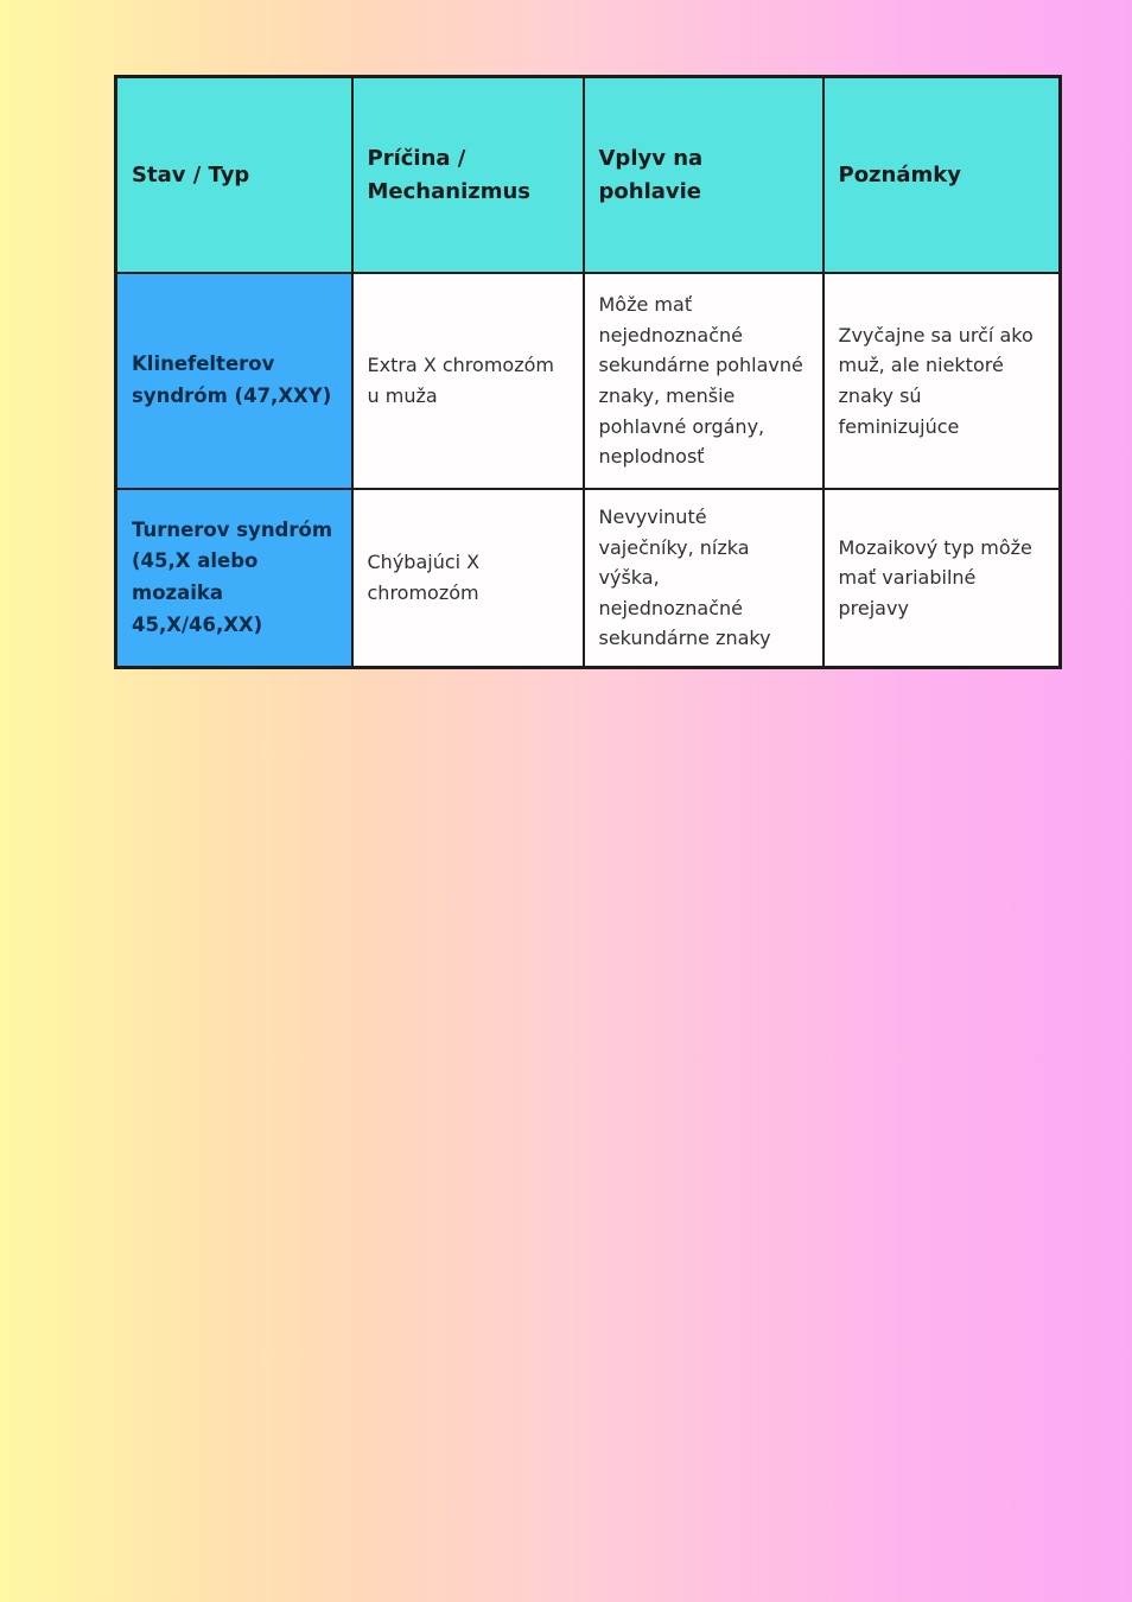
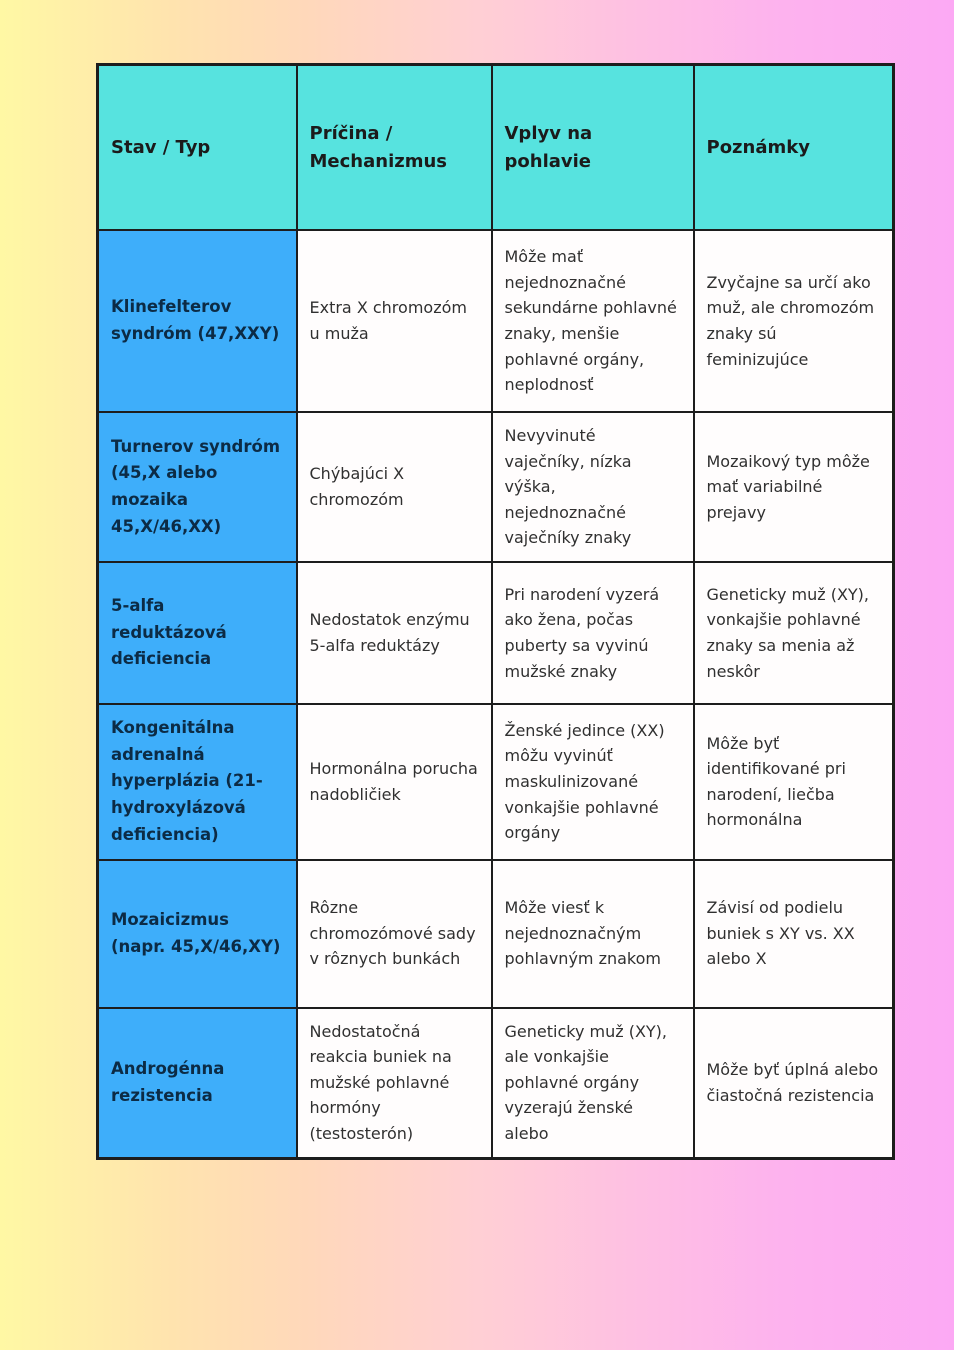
  Stav / Typ	Príčina / Mechanizmus	Vplyv na pohlavie	Poznámky
- Klinefelterov syndróm (47,XXY)	Extra X chromozóm u muža	Môže mať nejednoznačné sekundárne pohlavné znaky, menšie pohlavné orgány, neplodnosť	Zvyčajne sa určí ako muž, ale niektoré znaky sú feminizujúce
+ Klinefelterov syndróm (47,XXY)	Extra X chromozóm u muža	Môže mať nejednoznačné sekundárne pohlavné znaky, menšie pohlavné orgány, neplodnosť	Zvyčajne sa určí ako muž, ale chromozóm znaky sú feminizujúce
- Turnerov syndróm (45,X alebo mozaika 45,X/46,XX)	Chýbajúci X chromozóm	Nevyvinuté vaječníky, nízka výška, nejednoznačné sekundárne znaky	Mozaikový typ môže mať variabilné prejavy
+ Turnerov syndróm (45,X alebo mozaika 45,X/46,XX)	Chýbajúci X chromozóm	Nevyvinuté vaječníky, nízka výška, nejednoznačné vaječníky znaky	Mozaikový typ môže mať variabilné prejavy
+ 5-alfa reduktázová deficiencia	Nedostatok enzýmu 5-alfa reduktázy	Pri narodení vyzerá ako žena, počas puberty sa vyvinú mužské znaky	Geneticky muž (XY), vonkajšie pohlavné znaky sa menia až neskôr
+ Kongenitálna adrenalná hyperplázia (21-hydroxylázová deficiencia)	Hormonálna porucha nadobličiek	Ženské jedince (XX) môžu vyvinúť maskulinizované vonkajšie pohlavné orgány	Môže byť identifikované pri narodení, liečba hormonálna
+ Mozaicizmus (napr. 45,X/46,XY)	Rôzne chromozómové sady v rôznych bunkách	Môže viesť k nejednoznačným pohlavným znakom	Závisí od podielu buniek s XY vs. XX alebo X
+ Androgénna rezistencia	Nedostatočná reakcia buniek na mužské pohlavné hormóny (testosterón)	Geneticky muž (XY), ale vonkajšie pohlavné orgány vyzerajú ženské alebo	Môže byť úplná alebo čiastočná rezistencia
